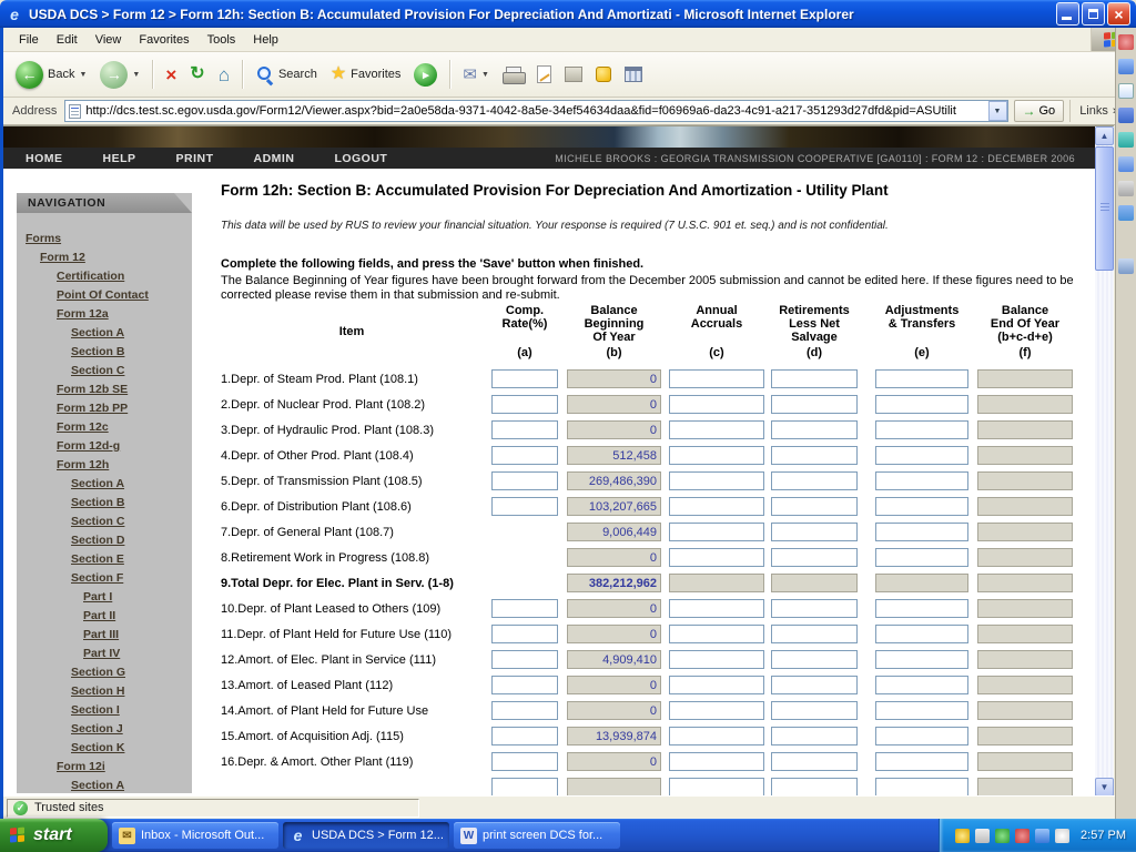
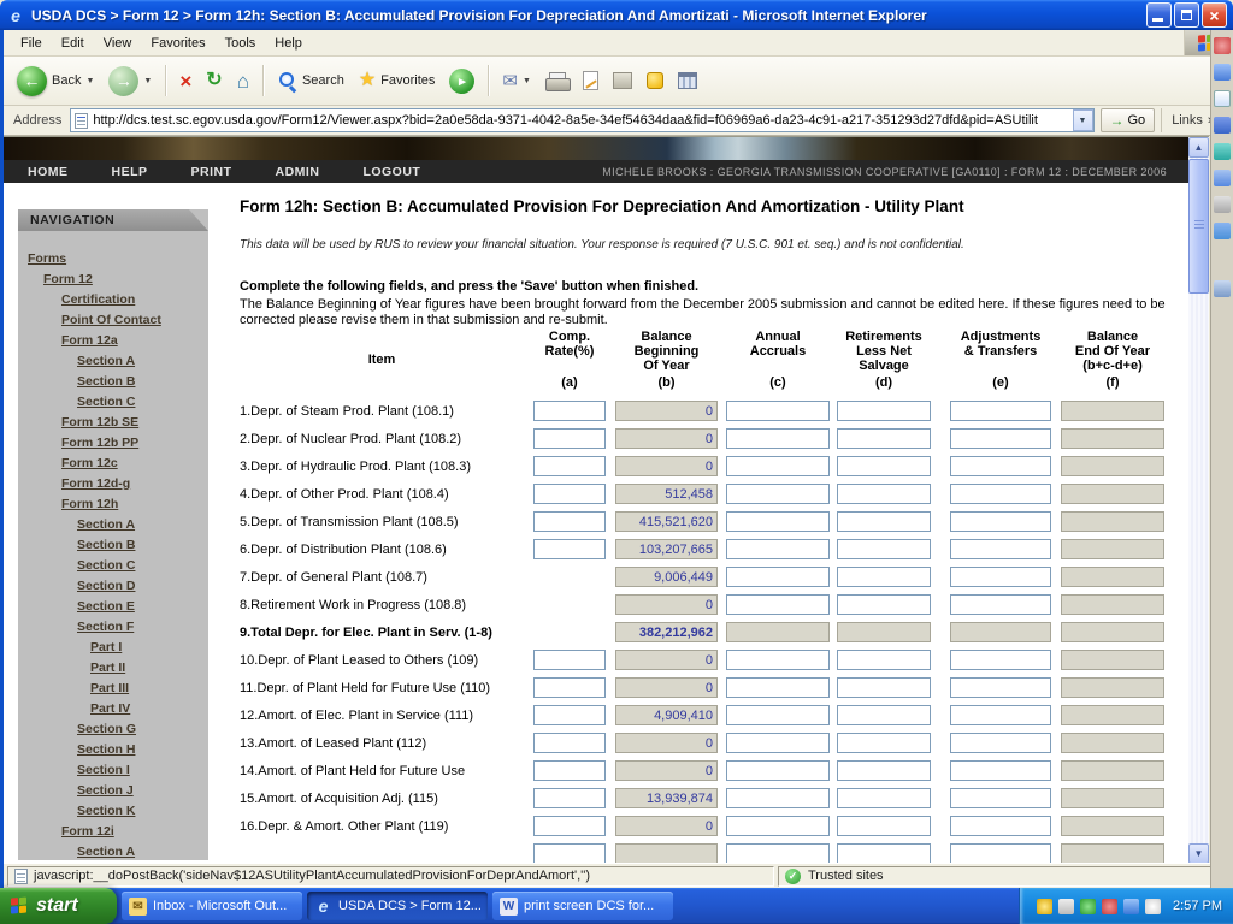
  e
  USDA DCS > Form 12 > Form 12h: Section B: Accumulated Provision For Depreciation And Amortizati - Microsoft Internet Explorer
  ×
  File
  Edit
  View
  Favorites
  Tools
  Help
  ←
  Back
  →
  ×
  ↻
  ⌂
  Search
  ★
  Favorites
  ▸
  ✉
  Address
  http://dcs.test.sc.egov.usda.gov/Form12/Viewer.aspx?bid=2a0e58da-9371-4042-8a5e-34ef54634daa&fid=f06969a6-da23-4c91-a217-351293d27dfd&pid=ASUtilit
  →
  Go
  Links
  HOME
  HELP
  PRINT
  ADMIN
  LOGOUT
  MICHELE BROOKS : GEORGIA TRANSMISSION COOPERATIVE [GA0110] : FORM 12 : DECEMBER 2006
  NAVIGATION
  Forms
  Form 12
  Certification
  Point Of Contact
  Form 12a
  Section A
  Section B
  Section C
  Form 12b SE
  Form 12b PP
  Form 12c
  Form 12d-g
  Form 12h
  Section A
  Section B
  Section C
  Section D
  Section E
  Section F
  Part I
  Part II
  Part III
  Part IV
  Section G
  Section H
  Section I
  Section J
  Section K
  Form 12i
  Section A
  Form 12h: Section B: Accumulated Provision For Depreciation And Amortization - Utility Plant
  This data will be used by RUS to review your financial situation. Your response is required (7 U.S.C. 901 et. seq.) and is not confidential.
  Complete the following fields, and press the 'Save' button when finished.
  The Balance Beginning of Year figures have been brought forward from the December 2005 submission and cannot be edited here. If these figures need to be
  corrected please revise them in that submission and re-submit.
  Item
  Comp.
  Rate(%)
  (a)
  Balance
  Beginning
  Of Year
  (b)
  Annual
  Accruals
  (c)
  Retirements
  Less Net
  Salvage
  (d)
  Adjustments
  & Transfers
  (e)
  Balance
  End Of Year
  (b+c-d+e)
  (f)
  1.Depr. of Steam Prod. Plant (108.1)
  0
  2.Depr. of Nuclear Prod. Plant (108.2)
  0
  3.Depr. of Hydraulic Prod. Plant (108.3)
  0
  4.Depr. of Other Prod. Plant (108.4)
  512,458
  5.Depr. of Transmission Plant (108.5)
- 269,486,390
+ 415,521,620
  6.Depr. of Distribution Plant (108.6)
  103,207,665
  7.Depr. of General Plant (108.7)
  9,006,449
  8.Retirement Work in Progress (108.8)
  0
  9.Total Depr. for Elec. Plant in Serv. (1-8)
  382,212,962
  10.Depr. of Plant Leased to Others (109)
  0
  11.Depr. of Plant Held for Future Use (110)
  0
  12.Amort. of Elec. Plant in Service (111)
  4,909,410
  13.Amort. of Leased Plant (112)
  0
  14.Amort. of Plant Held for Future Use
  0
  15.Amort. of Acquisition Adj. (115)
  13,939,874
  16.Depr. & Amort. Other Plant (119)
  0
  ▲
  ▼
+ javascript:__doPostBack('sideNav$12ASUtilityPlantAccumulatedProvisionForDeprAndAmort','')
  ✓
  Trusted sites
  start
  Inbox - Microsoft Out...
  USDA DCS > Form 12...
  print screen DCS for...
  2:57 PM
